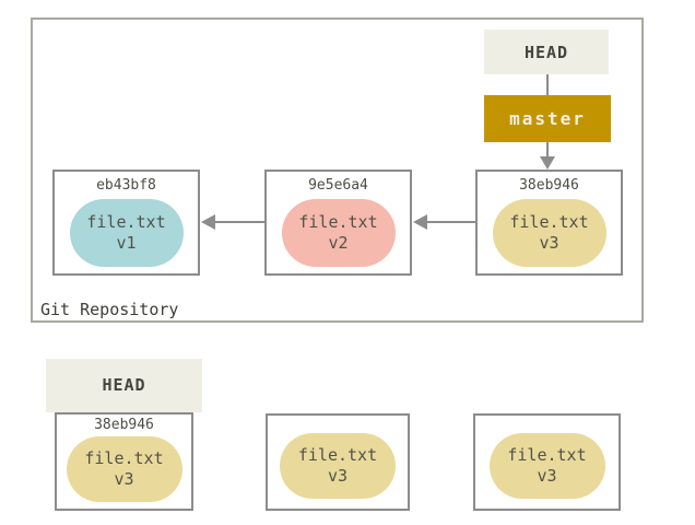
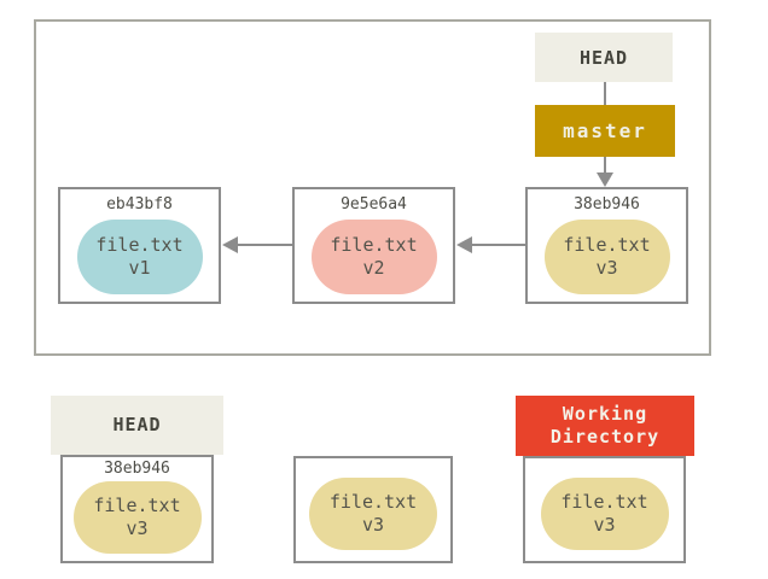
- Git Repository
  HEAD
  master
  eb43bf8
  file.txt
  v1
  9e5e6a4
  file.txt
  v2
  38eb946
  file.txt
  v3
  HEAD
  38eb946
  file.txt
  v3
  file.txt
  v3
+ Working Directory
  file.txt
  v3
